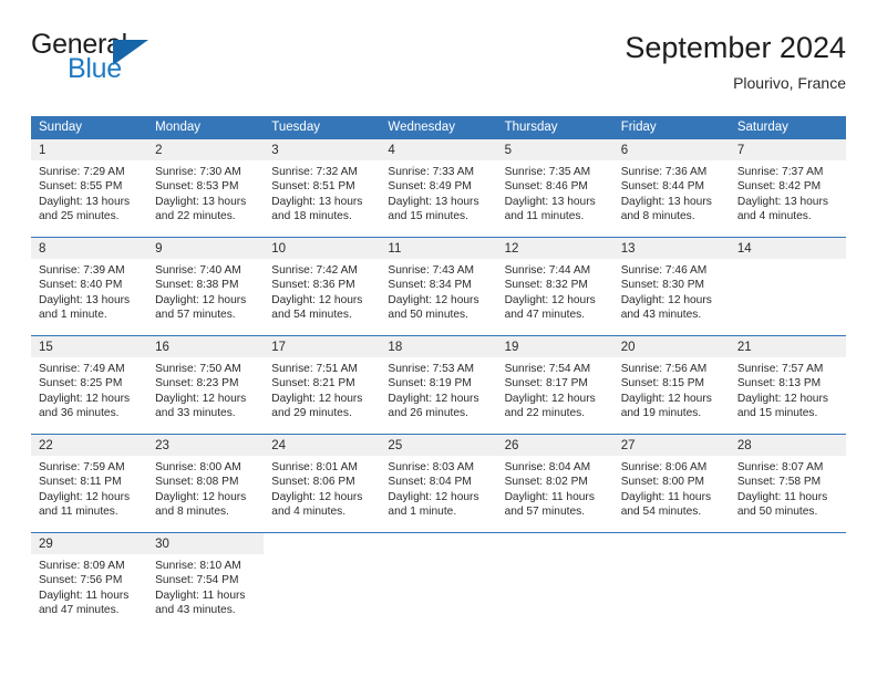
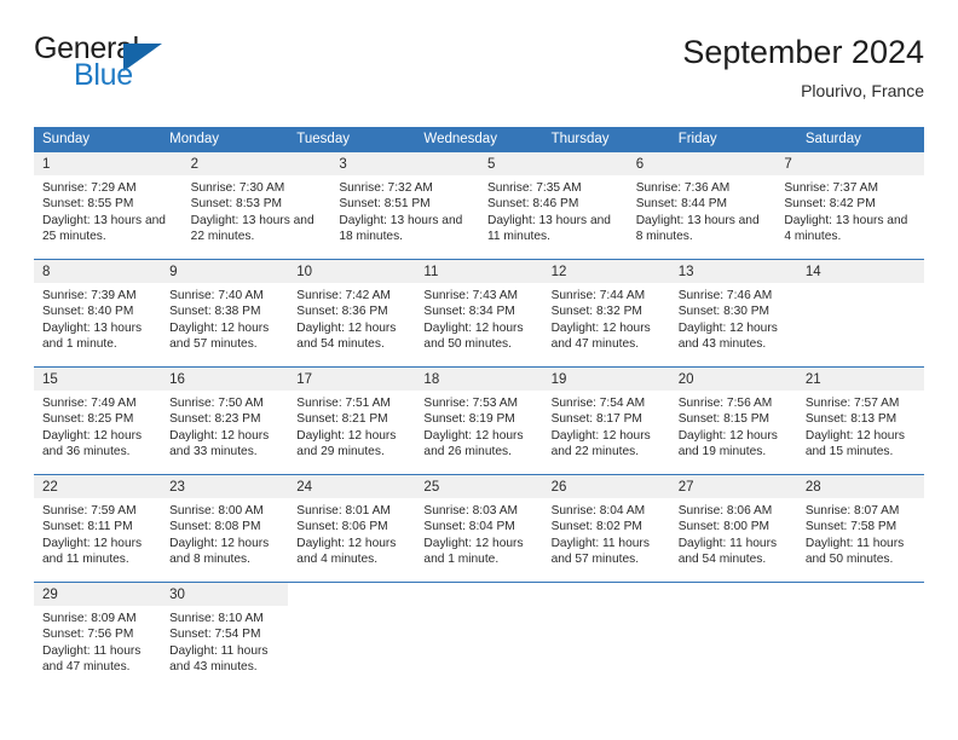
  General
  Blue
  September 2024
  Plourivo, France
  Sunday
  Monday
  Tuesday
  Wednesday
  Thursday
  Friday
  Saturday
  1
  Sunrise: 7:29 AM
  Sunset: 8:55 PM
  Daylight: 13 hours and 25 minutes.
  2
  Sunrise: 7:30 AM
  Sunset: 8:53 PM
  Daylight: 13 hours and 22 minutes.
  3
  Sunrise: 7:32 AM
  Sunset: 8:51 PM
  Daylight: 13 hours and 18 minutes.
- 4
- Sunrise: 7:33 AM
- Sunset: 8:49 PM
- Daylight: 13 hours and 15 minutes.
  5
  Sunrise: 7:35 AM
  Sunset: 8:46 PM
  Daylight: 13 hours and 11 minutes.
  6
  Sunrise: 7:36 AM
  Sunset: 8:44 PM
  Daylight: 13 hours and 8 minutes.
  7
  Sunrise: 7:37 AM
  Sunset: 8:42 PM
  Daylight: 13 hours and 4 minutes.
  8
  Sunrise: 7:39 AM
  Sunset: 8:40 PM
  Daylight: 13 hours and 1 minute.
  9
  Sunrise: 7:40 AM
  Sunset: 8:38 PM
  Daylight: 12 hours and 57 minutes.
  10
  Sunrise: 7:42 AM
  Sunset: 8:36 PM
  Daylight: 12 hours and 54 minutes.
  11
  Sunrise: 7:43 AM
  Sunset: 8:34 PM
  Daylight: 12 hours and 50 minutes.
  12
  Sunrise: 7:44 AM
  Sunset: 8:32 PM
  Daylight: 12 hours and 47 minutes.
  13
  Sunrise: 7:46 AM
  Sunset: 8:30 PM
  Daylight: 12 hours and 43 minutes.
  14
  15
  Sunrise: 7:49 AM
  Sunset: 8:25 PM
  Daylight: 12 hours and 36 minutes.
  16
  Sunrise: 7:50 AM
  Sunset: 8:23 PM
  Daylight: 12 hours and 33 minutes.
  17
  Sunrise: 7:51 AM
  Sunset: 8:21 PM
  Daylight: 12 hours and 29 minutes.
  18
  Sunrise: 7:53 AM
  Sunset: 8:19 PM
  Daylight: 12 hours and 26 minutes.
  19
  Sunrise: 7:54 AM
  Sunset: 8:17 PM
  Daylight: 12 hours and 22 minutes.
  20
  Sunrise: 7:56 AM
  Sunset: 8:15 PM
  Daylight: 12 hours and 19 minutes.
  21
  Sunrise: 7:57 AM
  Sunset: 8:13 PM
  Daylight: 12 hours and 15 minutes.
  22
  Sunrise: 7:59 AM
  Sunset: 8:11 PM
  Daylight: 12 hours and 11 minutes.
  23
  Sunrise: 8:00 AM
  Sunset: 8:08 PM
  Daylight: 12 hours and 8 minutes.
  24
  Sunrise: 8:01 AM
  Sunset: 8:06 PM
  Daylight: 12 hours and 4 minutes.
  25
  Sunrise: 8:03 AM
  Sunset: 8:04 PM
  Daylight: 12 hours and 1 minute.
  26
  Sunrise: 8:04 AM
  Sunset: 8:02 PM
  Daylight: 11 hours and 57 minutes.
  27
  Sunrise: 8:06 AM
  Sunset: 8:00 PM
  Daylight: 11 hours and 54 minutes.
  28
  Sunrise: 8:07 AM
  Sunset: 7:58 PM
  Daylight: 11 hours and 50 minutes.
  29
  Sunrise: 8:09 AM
  Sunset: 7:56 PM
  Daylight: 11 hours and 47 minutes.
  30
  Sunrise: 8:10 AM
  Sunset: 7:54 PM
  Daylight: 11 hours and 43 minutes.
